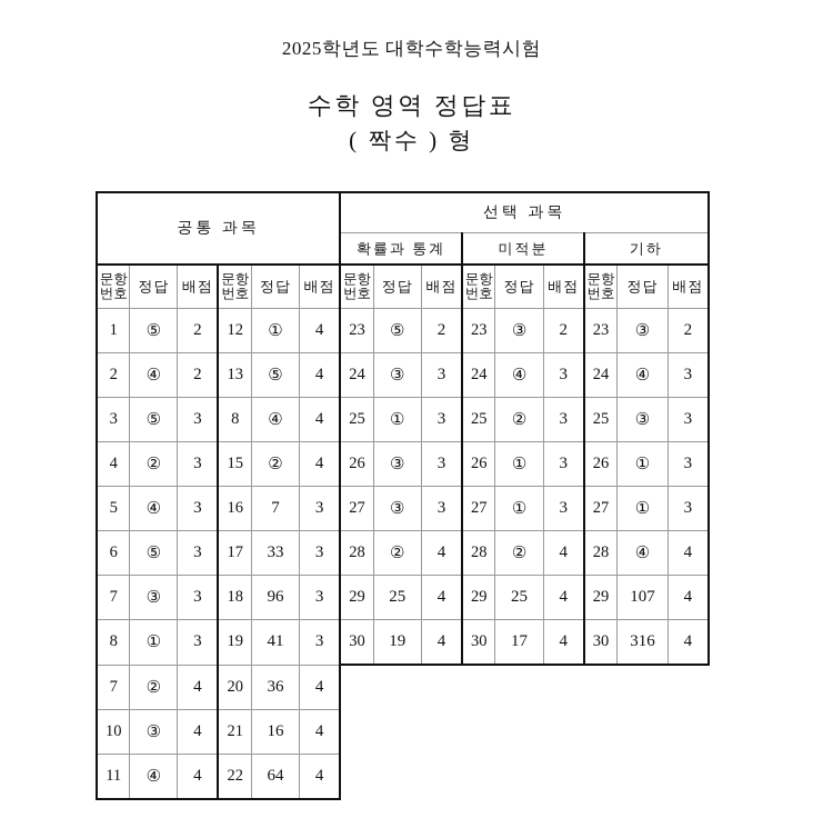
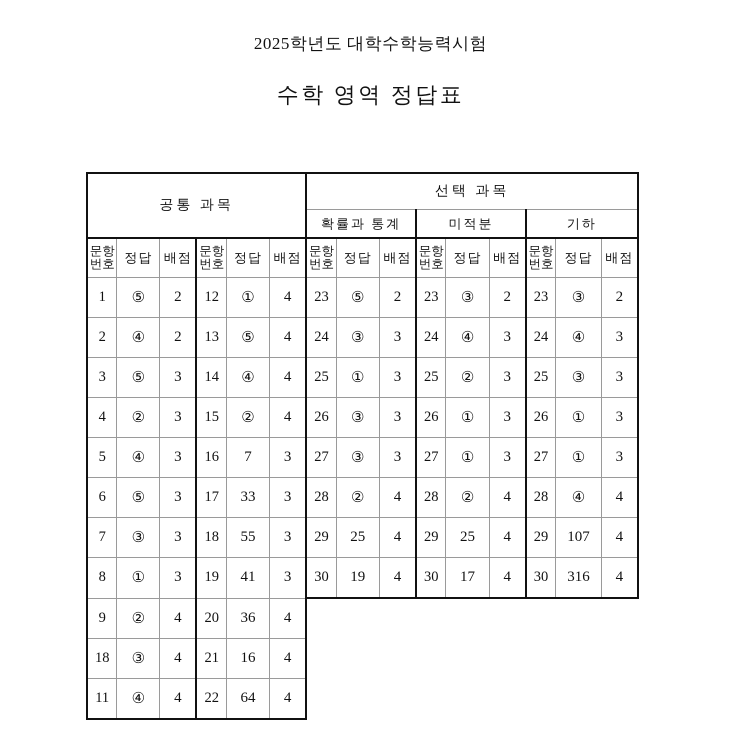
  2025학년도 대학수학능력시험
  수학 영역 정답표
- ( 짝수 ) 형
  공통 과목	선택 과목
  확률과 통계	미적분	기하
  문항번호	정답	배점	문항번호	정답	배점	문항번호	정답	배점	문항번호	정답	배점	문항번호	정답	배점
  1	⑤	2	12	①	4	23	⑤	2	23	③	2	23	③	2
  2	④	2	13	⑤	4	24	③	3	24	④	3	24	④	3
- 3	⑤	3	8	④	4	25	①	3	25	②	3	25	③	3
+ 3	⑤	3	14	④	4	25	①	3	25	②	3	25	③	3
  4	②	3	15	②	4	26	③	3	26	①	3	26	①	3
  5	④	3	16	7	3	27	③	3	27	①	3	27	①	3
  6	⑤	3	17	33	3	28	②	4	28	②	4	28	④	4
- 7	③	3	18	96	3	29	25	4	29	25	4	29	107	4
+ 7	③	3	18	55	3	29	25	4	29	25	4	29	107	4
  8	①	3	19	41	3	30	19	4	30	17	4	30	316	4
- 7	②	4	20	36	4
+ 9	②	4	20	36	4
- 10	③	4	21	16	4
+ 18	③	4	21	16	4
  11	④	4	22	64	4
